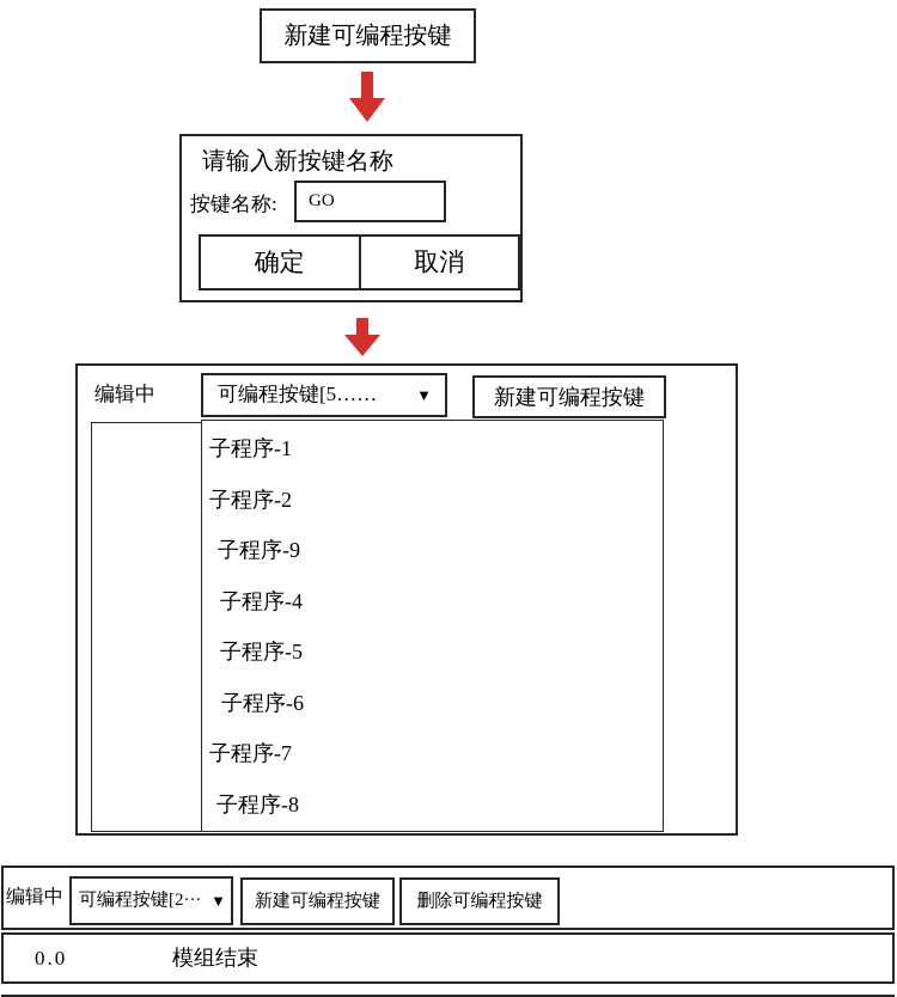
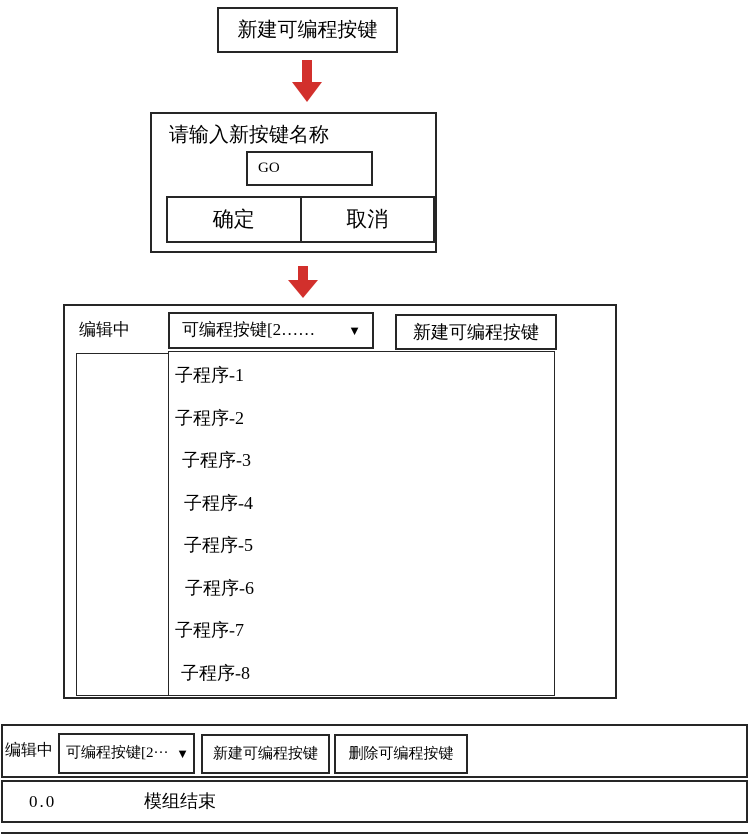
  新建可编程按键
  请输入新按键名称
- 按键名称:
  GO
  确定
  取消
  编辑中
- 可编程按键[5……
+ 可编程按键[2……
  ▼
  新建可编程按键
  子程序-1
  子程序-2
- 子程序-9
+ 子程序-3
  子程序-4
  子程序-5
  子程序-6
  子程序-7
  子程序-8
  编辑中
  可编程按键[2···
  ▼
  新建可编程按键
  删除可编程按键
  0.0
  模组结束
